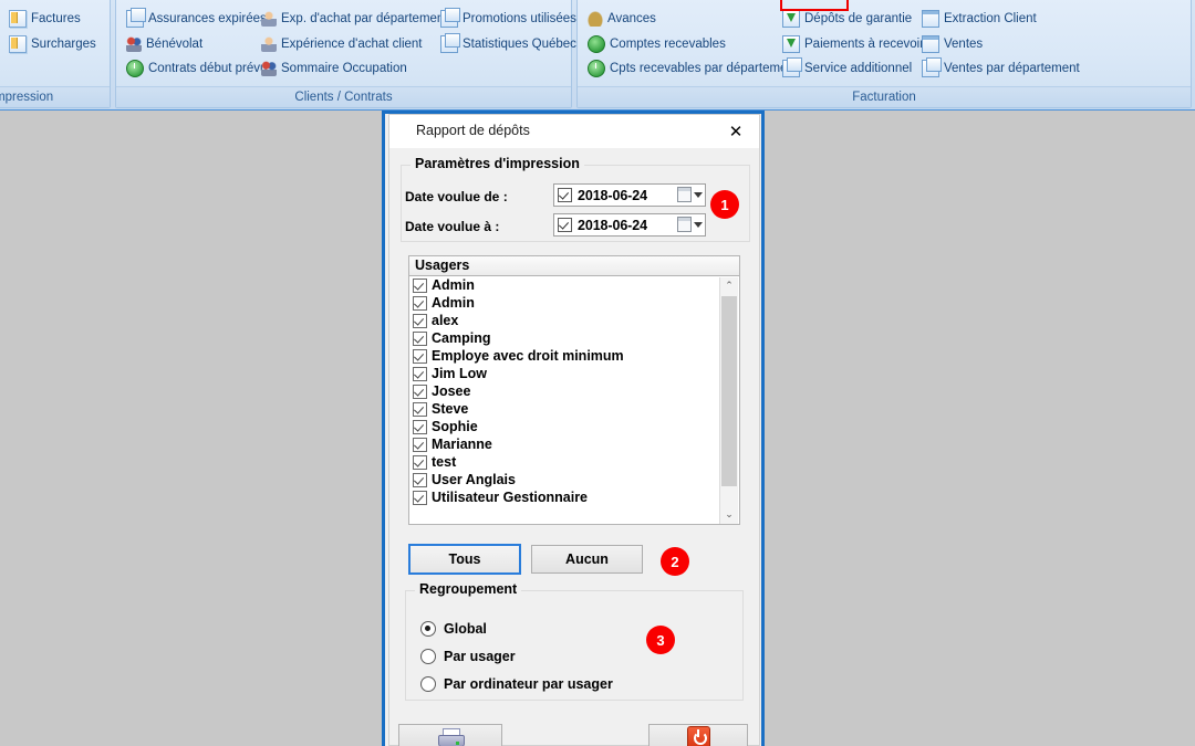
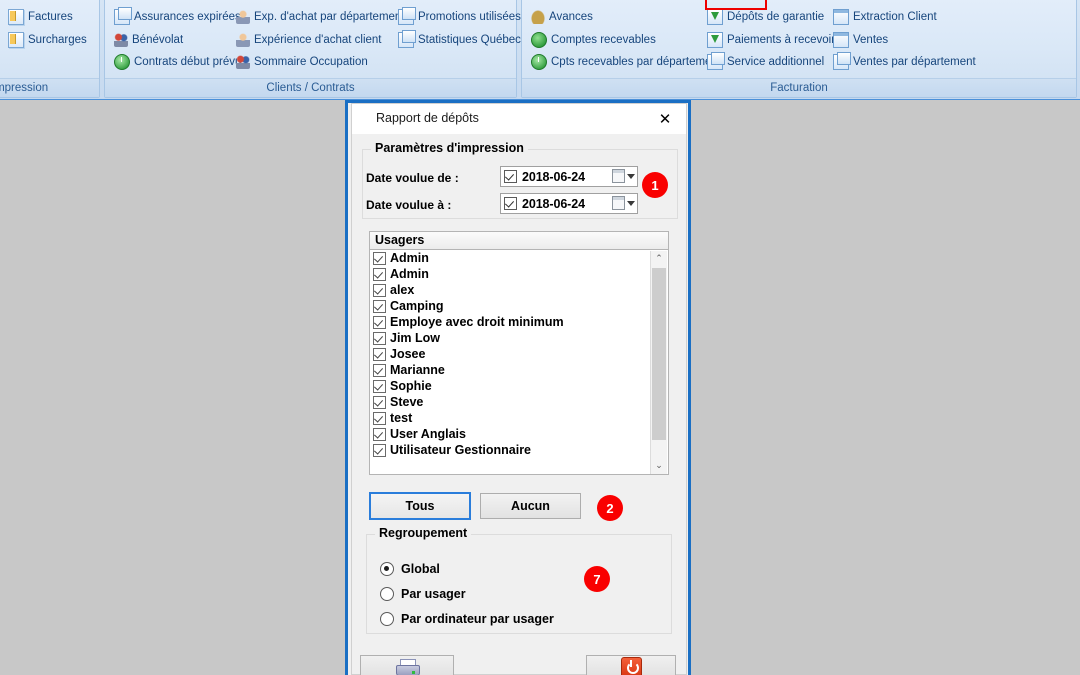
  pression
  Factures
  Surcharges
  Clients / Contrats
  Assurances expirée
  Bénévolat
  Contrats début prév
  Exp. d'achat par départeme
  Expérience d'achat client
  Sommaire Occupation
  Promotions utilisées
  Statistiques Québec
  Facturation
  Avances
  Comptes recevables
  Cpts recevables par départem
  Dépôts de garantie
  Paiements à recevoi
  Service additionnel
  Extraction Client
  Ventes
  Ventes par département
  Rapport de dépôts
  ✕
  Paramètres d'impression
  Date voulue de :
  2018-06-24
  Date voulue à :
  2018-06-24
  1
  Usagers
  Admin
  Admin
  alex
  Camping
  Employe avec droit minimum
  Jim Low
  Josee
- Steve
+ Marianne
  Sophie
- Marianne
+ Steve
  test
  User Anglais
  Utilisateur Gestionnaire
  ⌃
  ⌄
  Tous
  Aucun
  2
  Regroupement
  Global
  Par usager
  Par ordinateur par usager
- 3
+ 7
